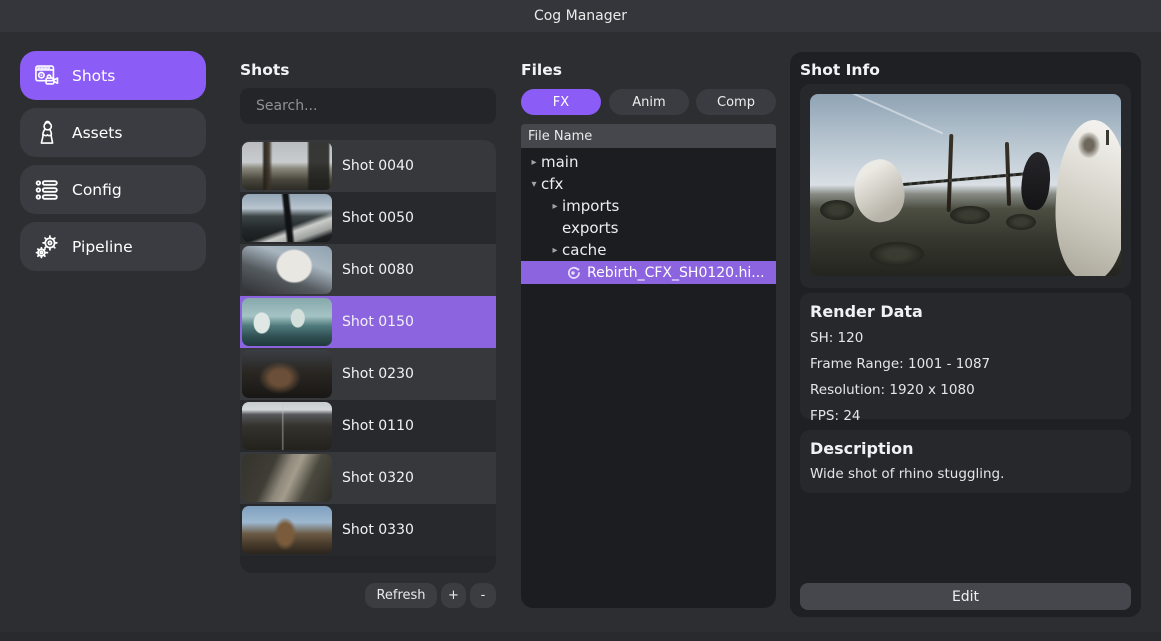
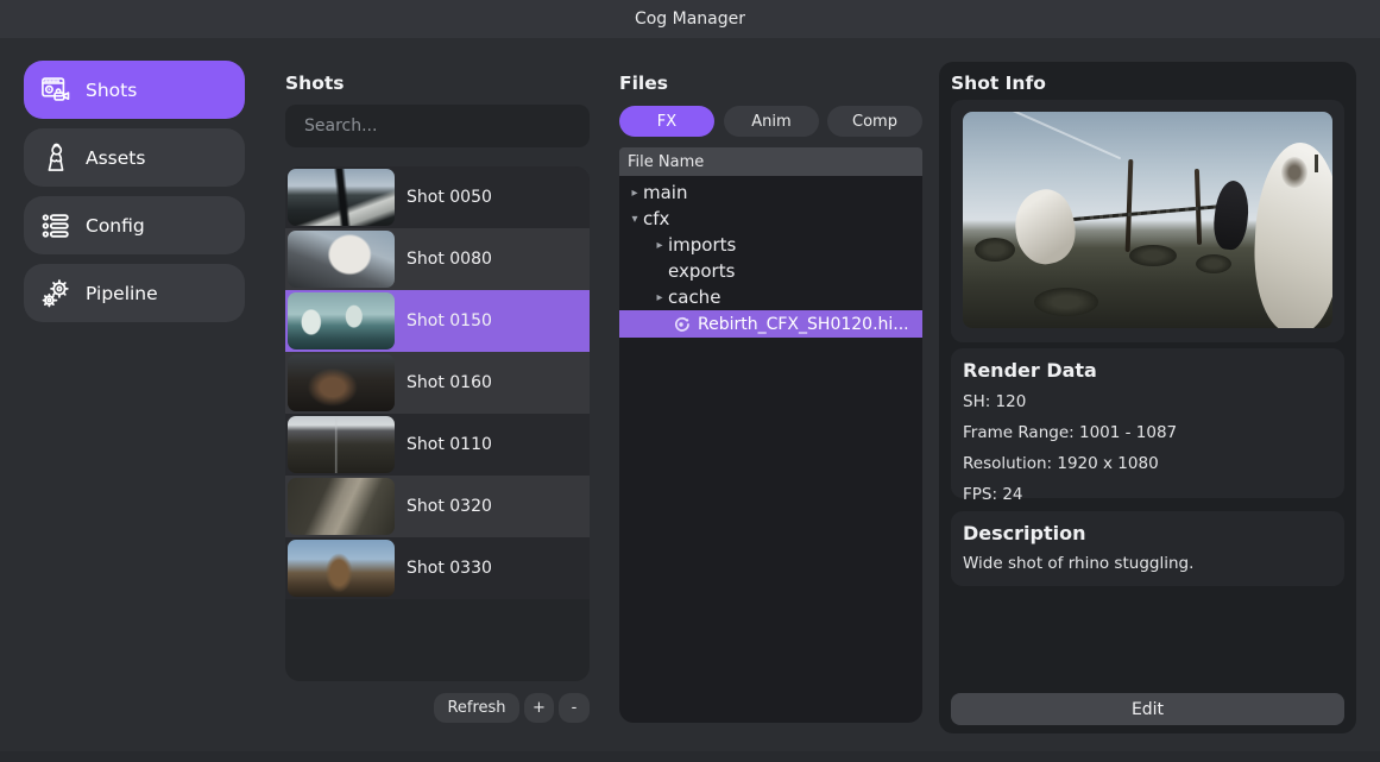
  Cog Manager
  Shots
  Assets
  Config
  Pipeline
  Shots
  Search...
- Shot 0040
  Shot 0050
  Shot 0080
  Shot 0150
- Shot 0230
+ Shot 0160
  Shot 0110
  Shot 0320
  Shot 0330
  Refresh
  +
  -
  Files
  FX
  Anim
  Comp
  File Name
  ▸
  main
  ▾
  cfx
  ▸
  imports
  exports
  ▸
  cache
  Rebirth_CFX_SH0120.hi...
  Shot Info
  Render Data
  SH: 120
  Frame Range: 1001 - 1087
  Resolution: 1920 x 1080
  FPS: 24
  Description
  Wide shot of rhino stuggling.
  Edit
